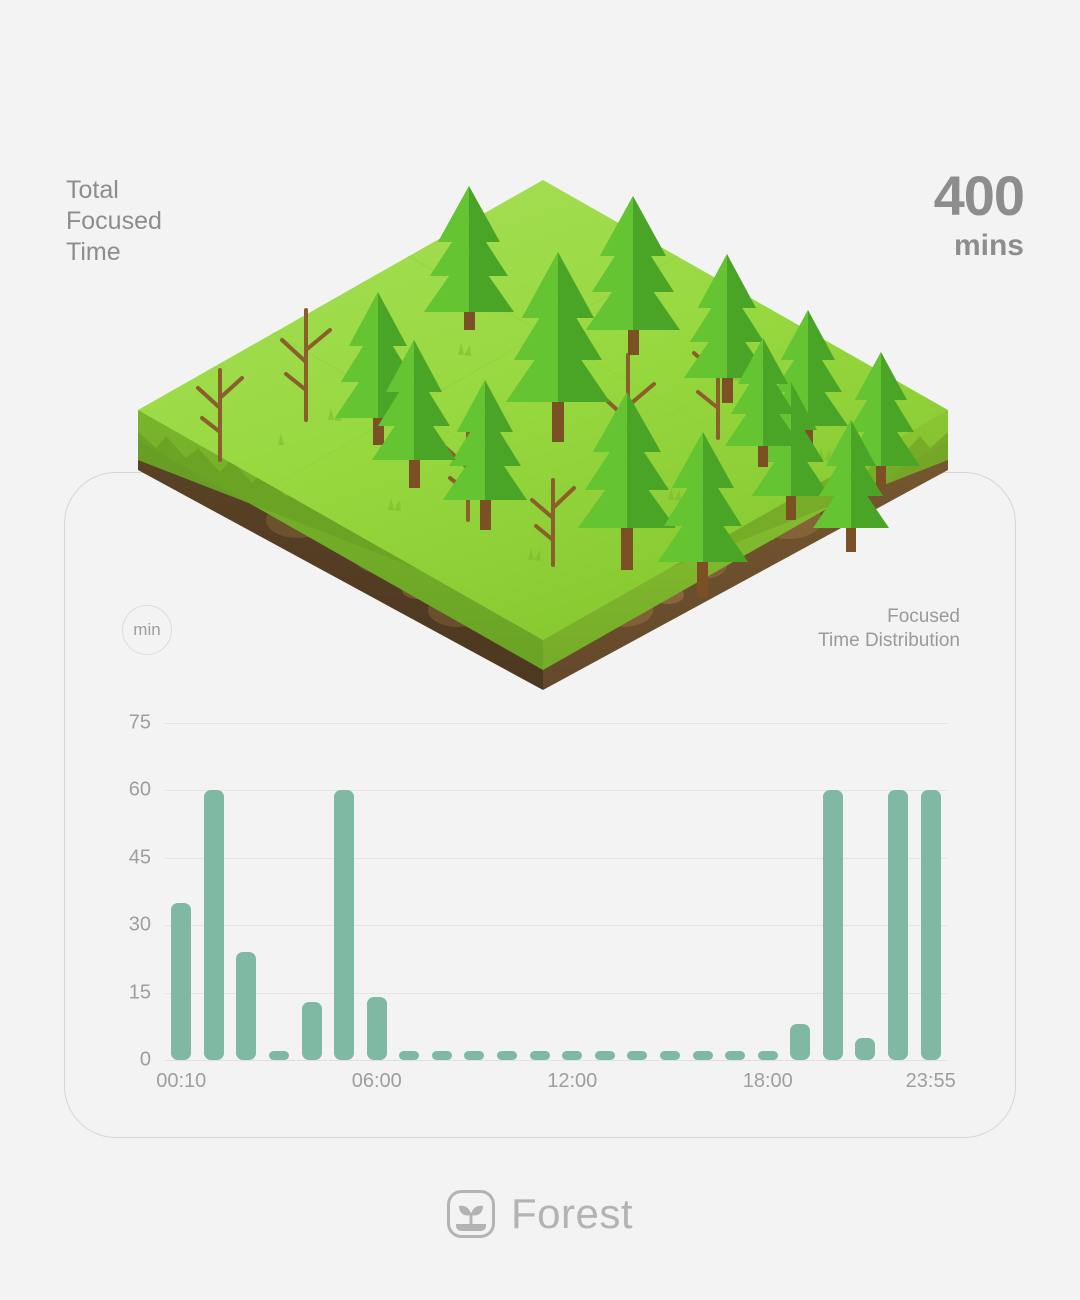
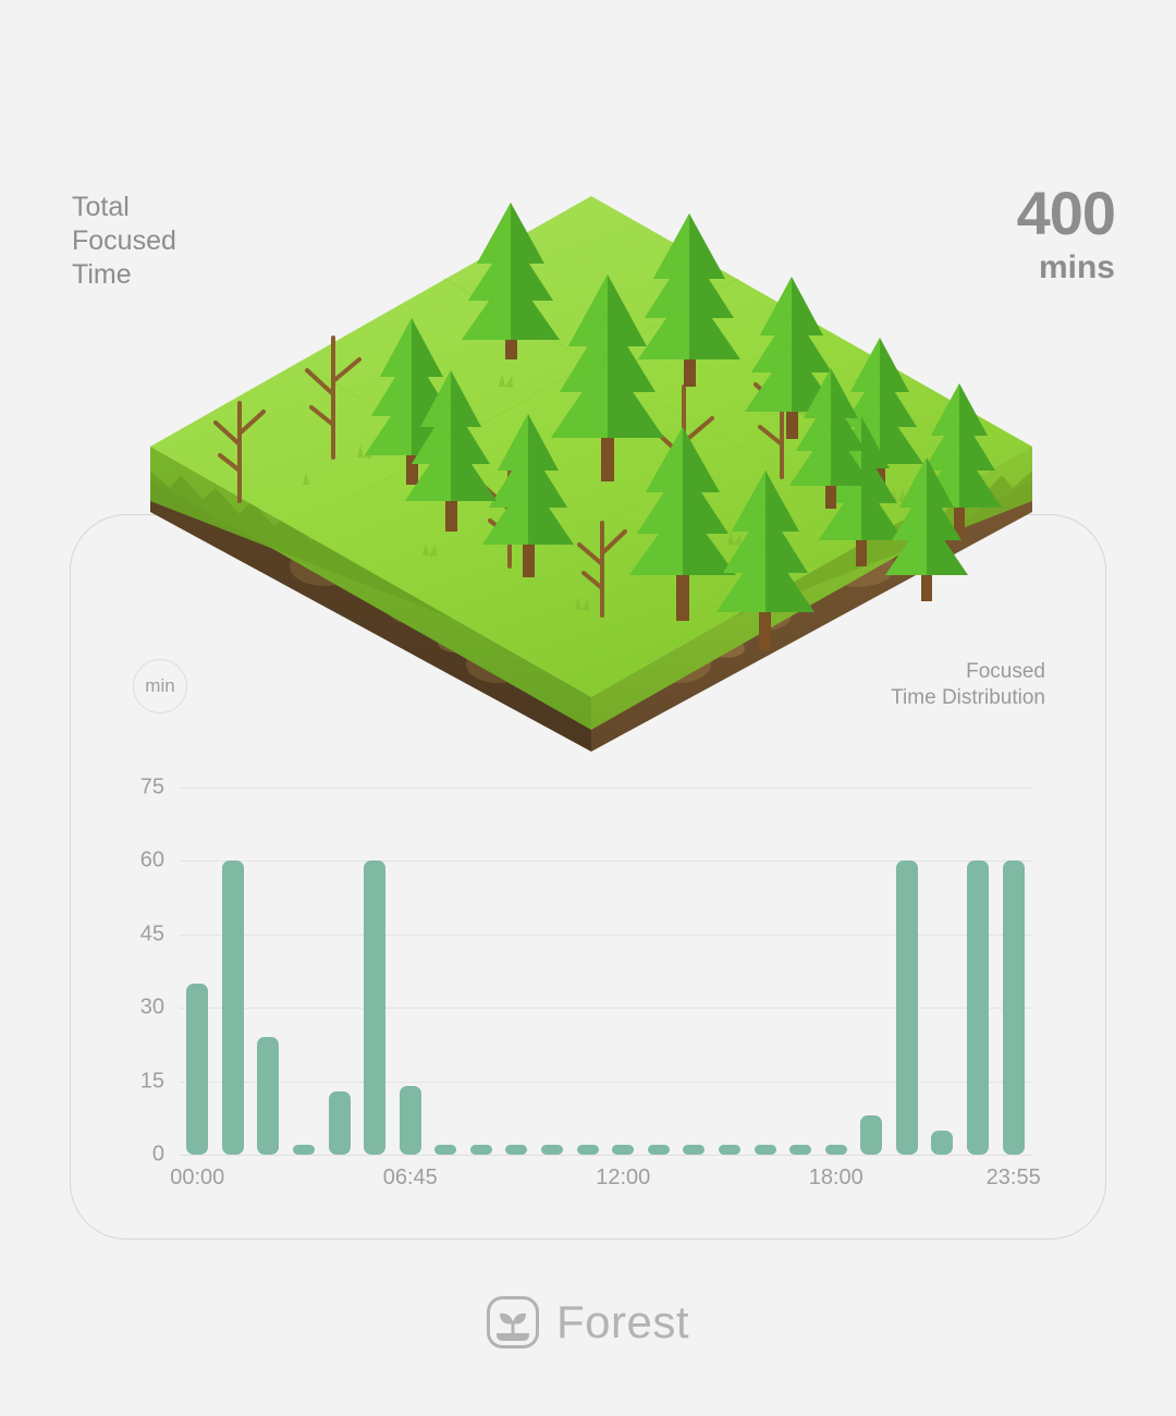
  Total
  Focused
  Time
  400
  mins
  min
  Focused
  Time Distribution
  0
  15
  30
  45
  60
  75
- 00:10
+ 00:00
- 06:00
+ 06:45
  12:00
  18:00
  23:55
  Forest
